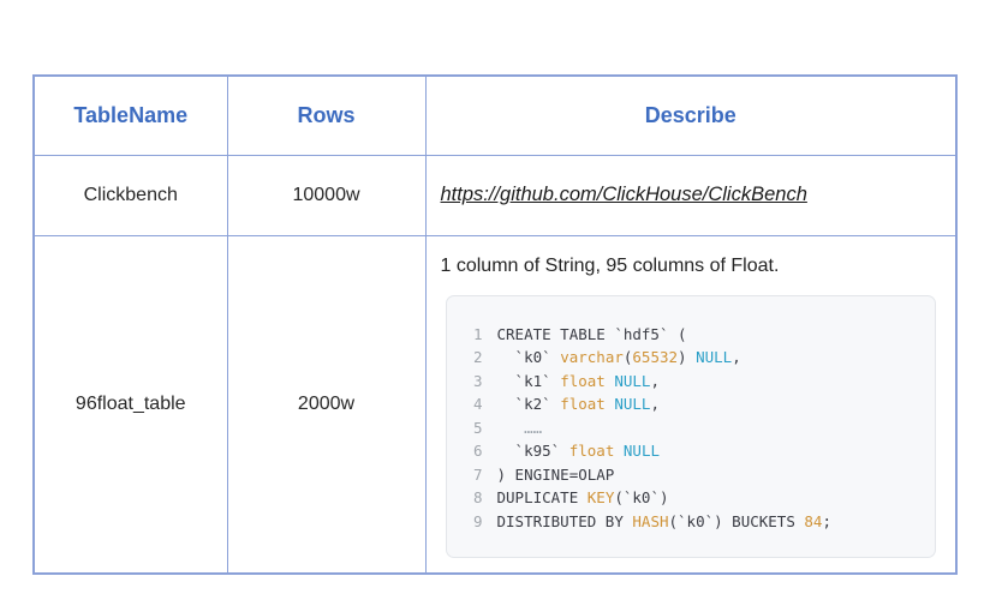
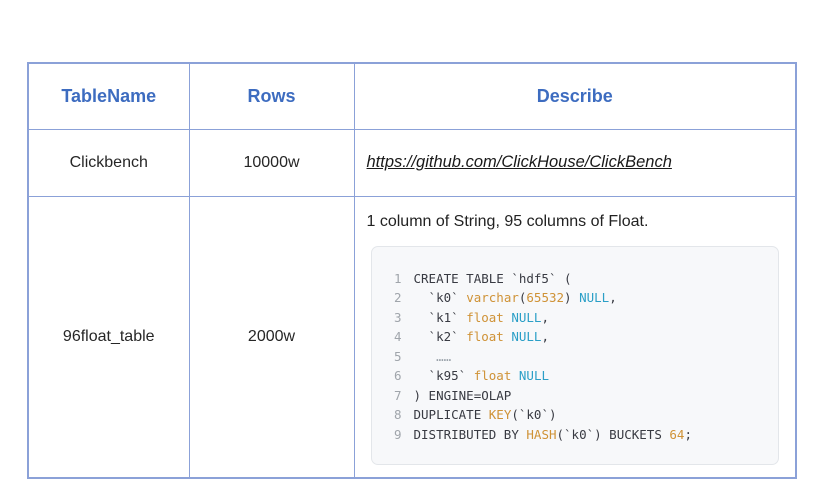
  TableName	Rows	Describe
  Clickbench	10000w	https://github.com/ClickHouse/ClickBench
- 96float_table	2000w	1 column of String, 95 columns of Float. 1 CREATE TABLE `hdf5` (2 `k0` varchar(65532) NULL,3 `k1` float NULL,4 `k2` float NULL,5 ……6 `k95` float NULL7 ) ENGINE=OLAP8 DUPLICATE KEY(`k0`)9 DISTRIBUTED BY HASH(`k0`) BUCKETS 84;
+ 96float_table	2000w	1 column of String, 95 columns of Float. 1 CREATE TABLE `hdf5` (2 `k0` varchar(65532) NULL,3 `k1` float NULL,4 `k2` float NULL,5 ……6 `k95` float NULL7 ) ENGINE=OLAP8 DUPLICATE KEY(`k0`)9 DISTRIBUTED BY HASH(`k0`) BUCKETS 64;
